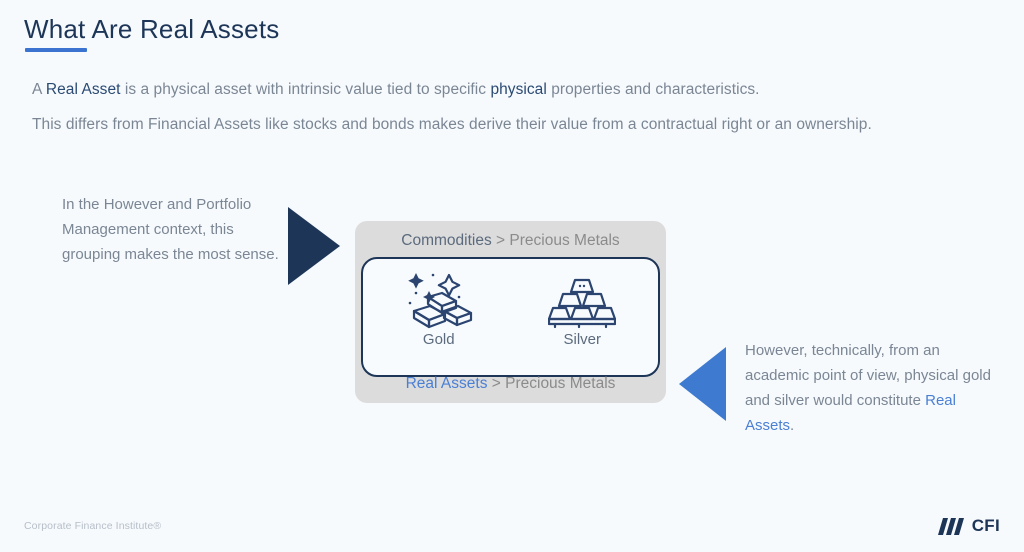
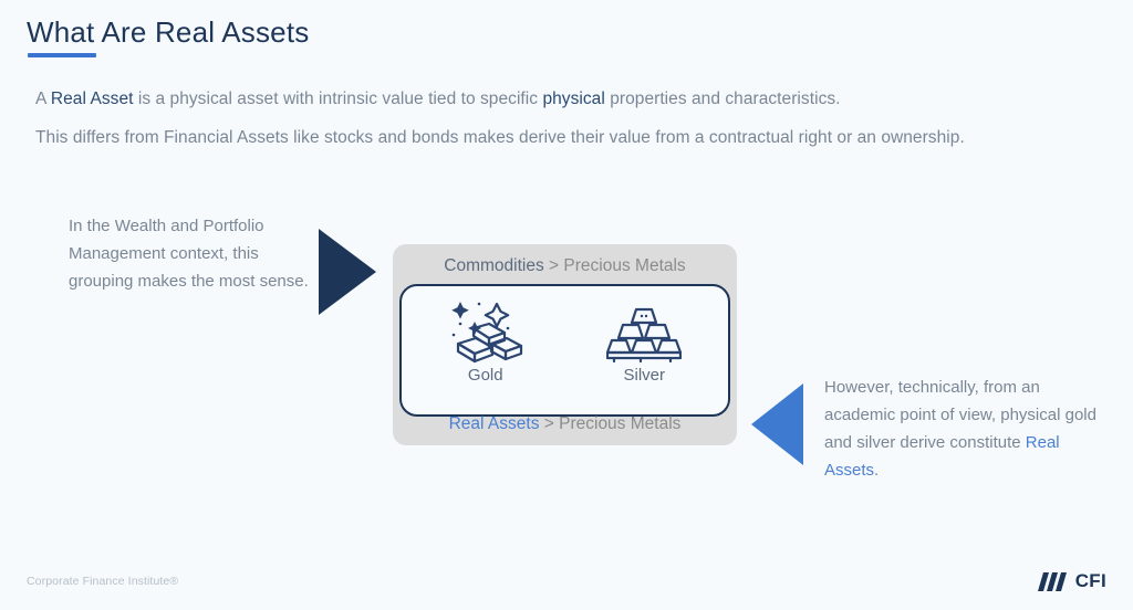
  What Are Real Assets
  A Real Asset is a physical asset with intrinsic value tied to specific physical properties and characteristics.
  This differs from Financial Assets like stocks and bonds makes derive their value from a contractual right or an ownership.
- In the However and Portfolio Management context, this grouping makes the most sense.
+ In the Wealth and Portfolio Management context, this grouping makes the most sense.
  Commodities > Precious Metals
  Gold
  Silver
  Real Assets > Precious Metals
- However, technically, from an academic point of view, physical gold and silver would constitute Real Assets.
+ However, technically, from an academic point of view, physical gold and silver derive constitute Real Assets.
  Corporate Finance Institute®
  CFI
